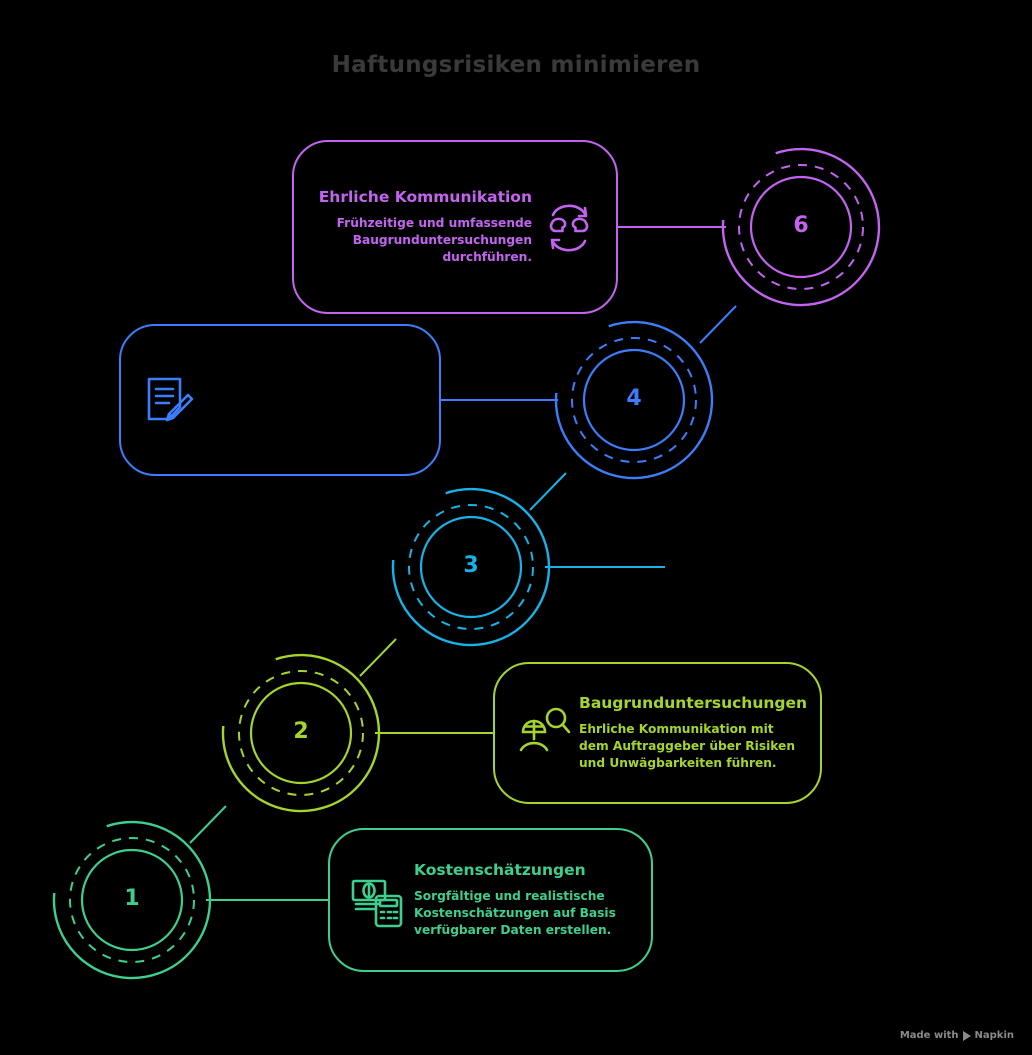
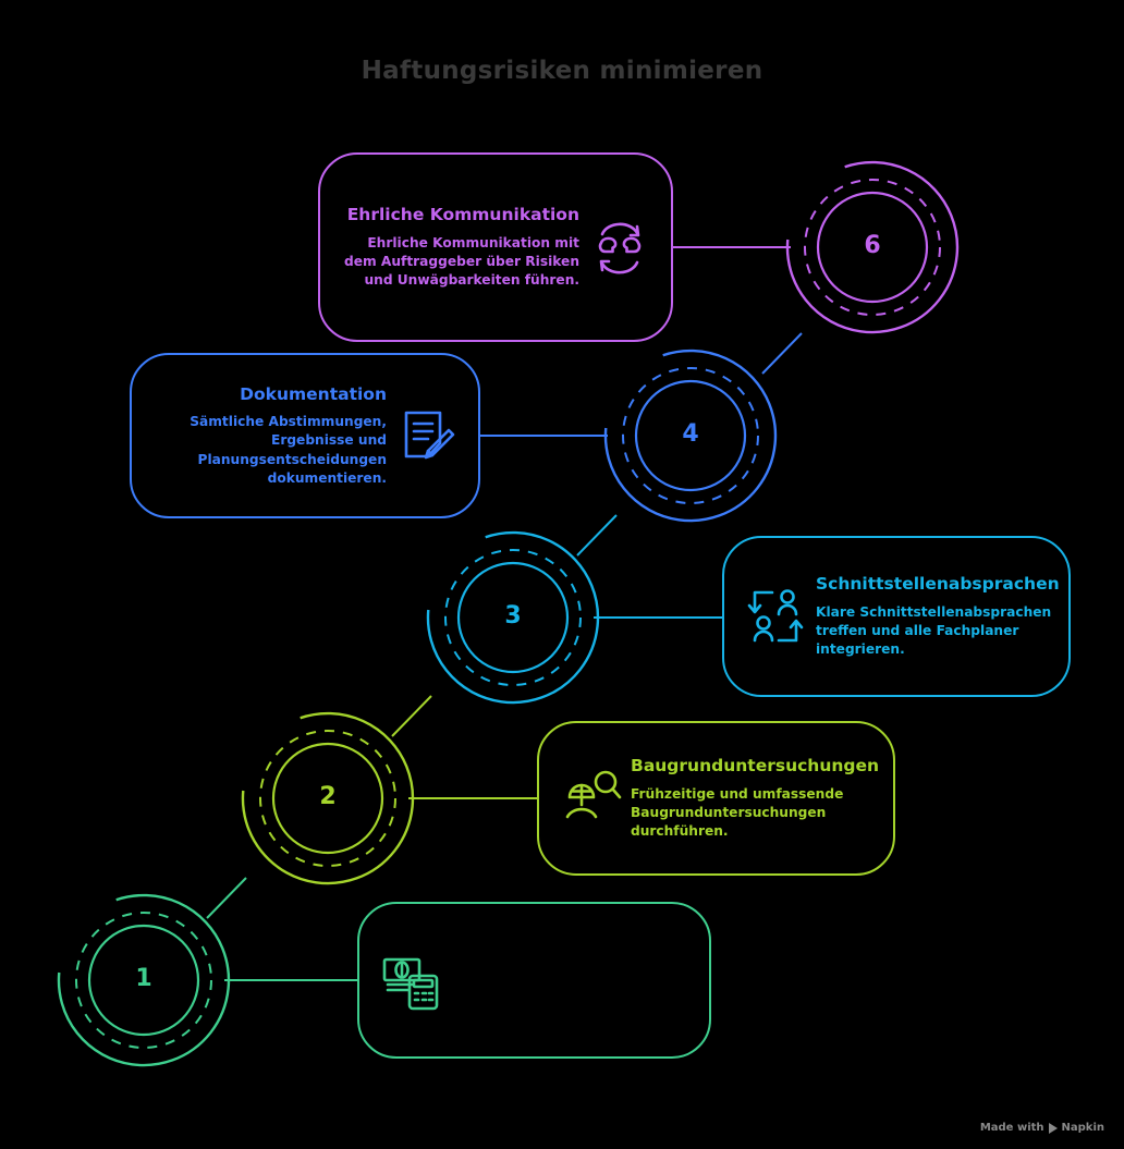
  Haftungsrisiken minimieren
  1
  2
  3
  4
  6
  Ehrliche Kommunikation
- Frühzeitige und umfassende Baugrunduntersuchungen durchführen.
+ Ehrliche Kommunikation mit dem Auftraggeber über Risiken und Unwägbarkeiten führen.
+ Dokumentation
+ Sämtliche Abstimmungen, Ergebnisse und Planungsentscheidungen dokumentieren.
+ Schnittstellenabsprachen
+ Klare Schnittstellenabsprachen treffen und alle Fachplaner integrieren.
  Baugrunduntersuchungen
- Ehrliche Kommunikation mit dem Auftraggeber über Risiken und Unwägbarkeiten führen.
+ Frühzeitige und umfassende Baugrunduntersuchungen durchführen.
- Kostenschätzungen
- Sorgfältige und realistische Kostenschätzungen auf Basis verfügbarer Daten erstellen.
  Made with
  Napkin
